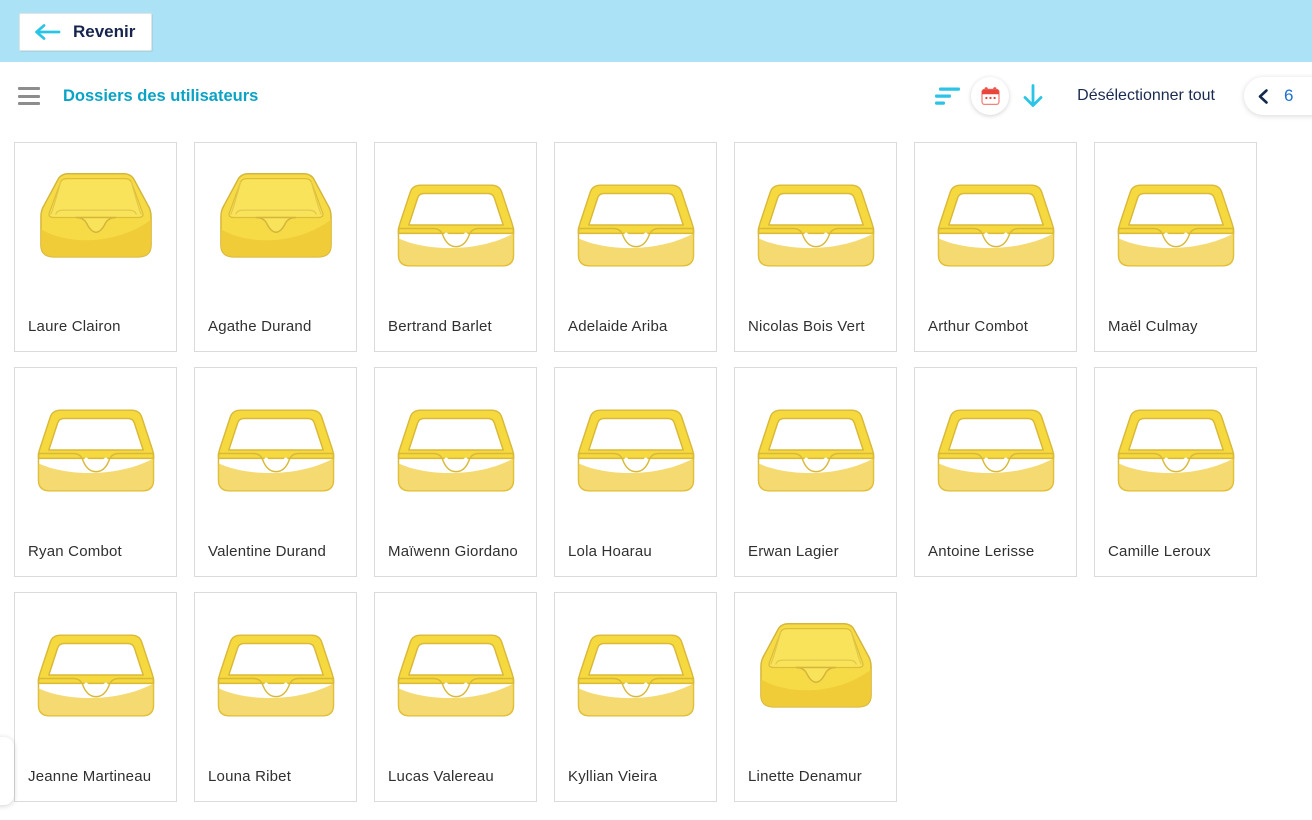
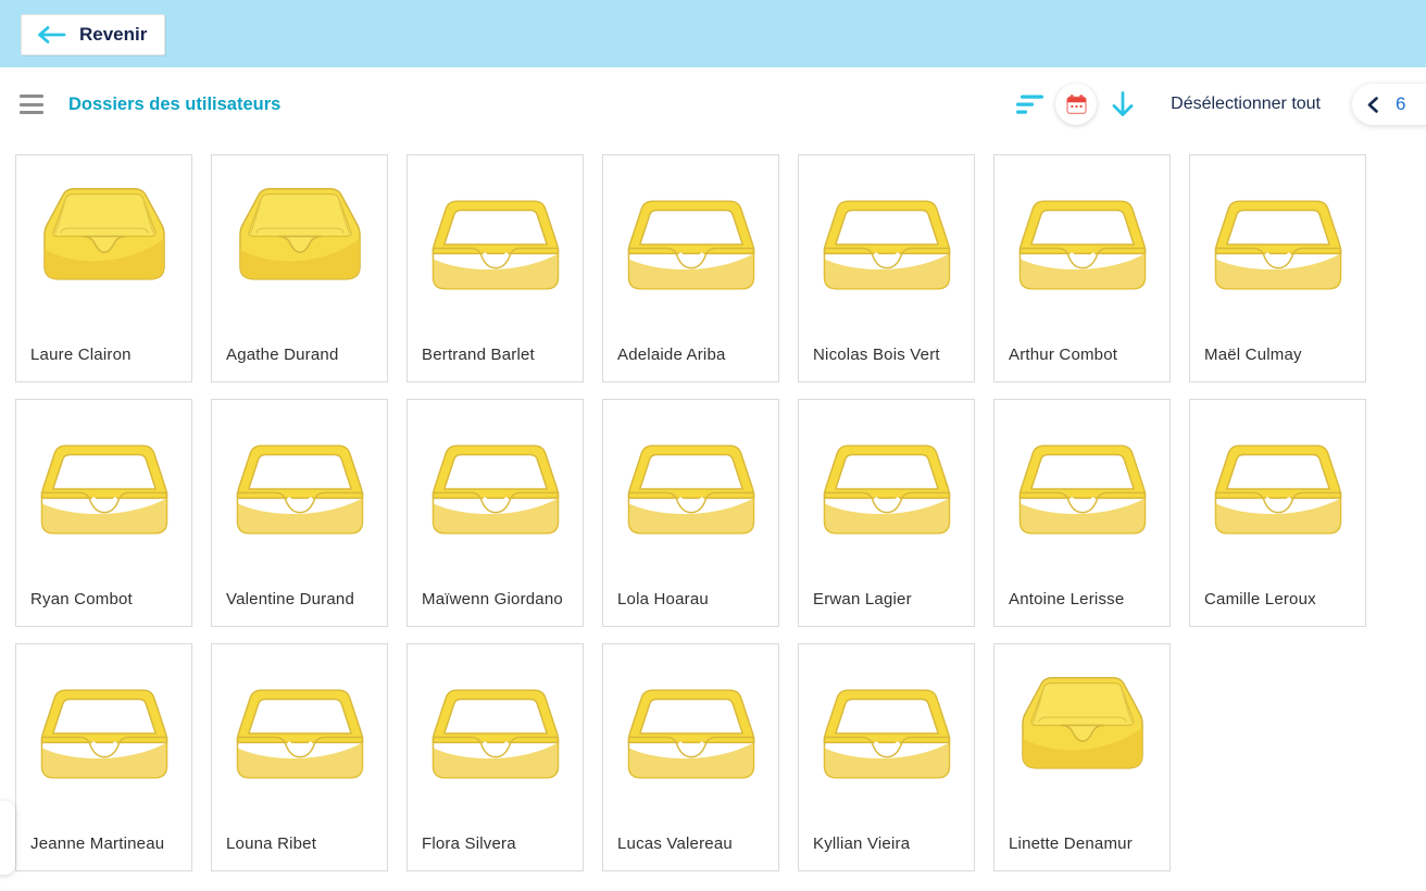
  Revenir
  Dossiers des utilisateurs
  Désélectionner tout
  6
  Laure Clairon
  Agathe Durand
  Bertrand Barlet
  Adelaide Ariba
  Nicolas Bois Vert
  Arthur Combot
  Maël Culmay
  Ryan Combot
  Valentine Durand
  Maïwenn Giordano
  Lola Hoarau
  Erwan Lagier
  Antoine Lerisse
  Camille Leroux
  Jeanne Martineau
  Louna Ribet
+ Flora Silvera
  Lucas Valereau
  Kyllian Vieira
  Linette Denamur
